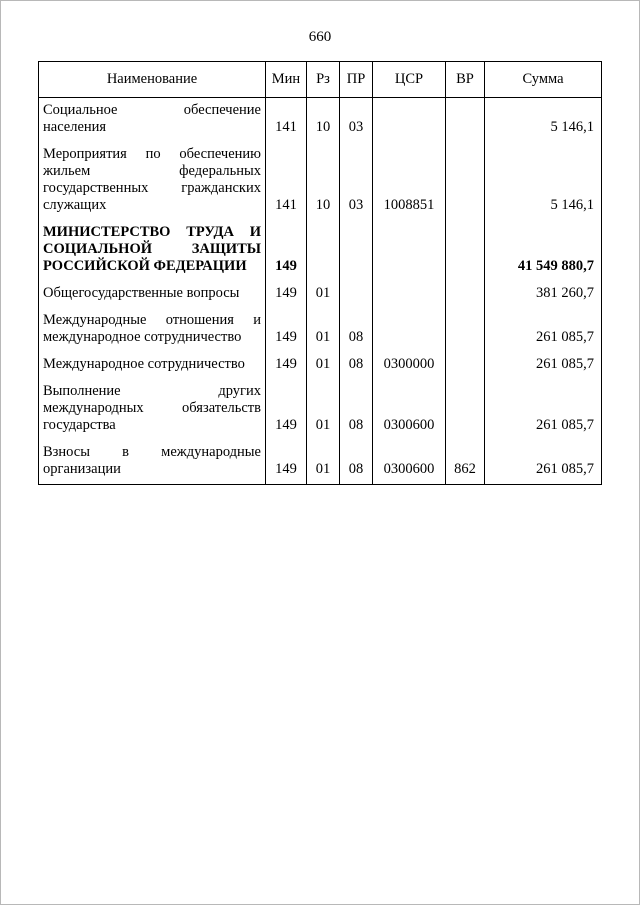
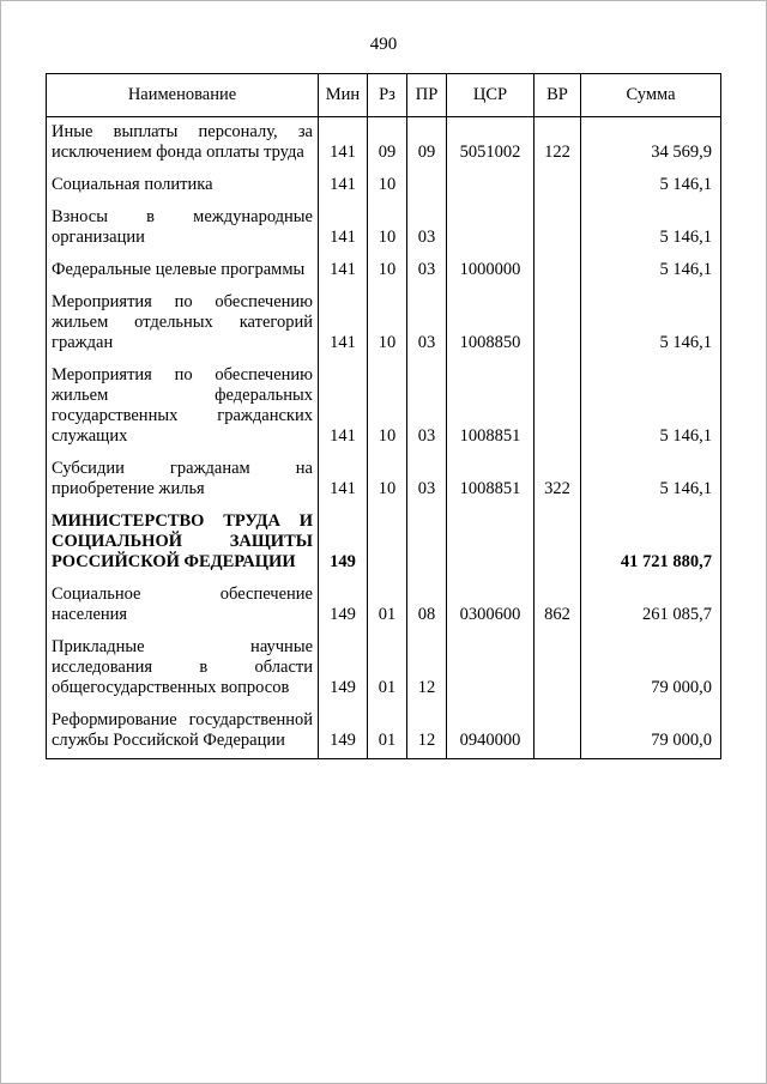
- 660
+ 490
  Наименование	Мин	Рз	ПР	ЦСР	ВР	Сумма
+ Иные выплаты персоналу, за исключением фонда оплаты труда	141	09	09	5051002	122	34 569,9
+ Социальная политика	141	10				5 146,1
- Социальное обеспечение населения	141	10	03			5 146,1
+ Взносы в международные организации	141	10	03			5 146,1
+ Федеральные целевые программы	141	10	03	1000000		5 146,1
+ Мероприятия по обеспечению жильем отдельных категорий граждан	141	10	03	1008850		5 146,1
  Мероприятия по обеспечению жильем федеральных государственных гражданских служащих	141	10	03	1008851		5 146,1
+ Субсидии гражданам на приобретение жилья	141	10	03	1008851	322	5 146,1
- МИНИСТЕРСТВО ТРУДА И СОЦИАЛЬНОЙ ЗАЩИТЫ РОССИЙСКОЙ ФЕДЕРАЦИИ	149					41 549 880,7
+ МИНИСТЕРСТВО ТРУДА И СОЦИАЛЬНОЙ ЗАЩИТЫ РОССИЙСКОЙ ФЕДЕРАЦИИ	149					41 721 880,7
- Общегосударственные вопросы	149	01				381 260,7
- Международные отношения и международное сотрудничество	149	01	08			261 085,7
- Международное сотрудничество	149	01	08	0300000		261 085,7
- Выполнение других международных обязательств государства	149	01	08	0300600		261 085,7
- Взносы в международные организации	149	01	08	0300600	862	261 085,7
+ Социальное обеспечение населения	149	01	08	0300600	862	261 085,7
+ Прикладные научные исследования в области общегосударственных вопросов	149	01	12			79 000,0
+ Реформирование государственной службы Российской Федерации	149	01	12	0940000		79 000,0
